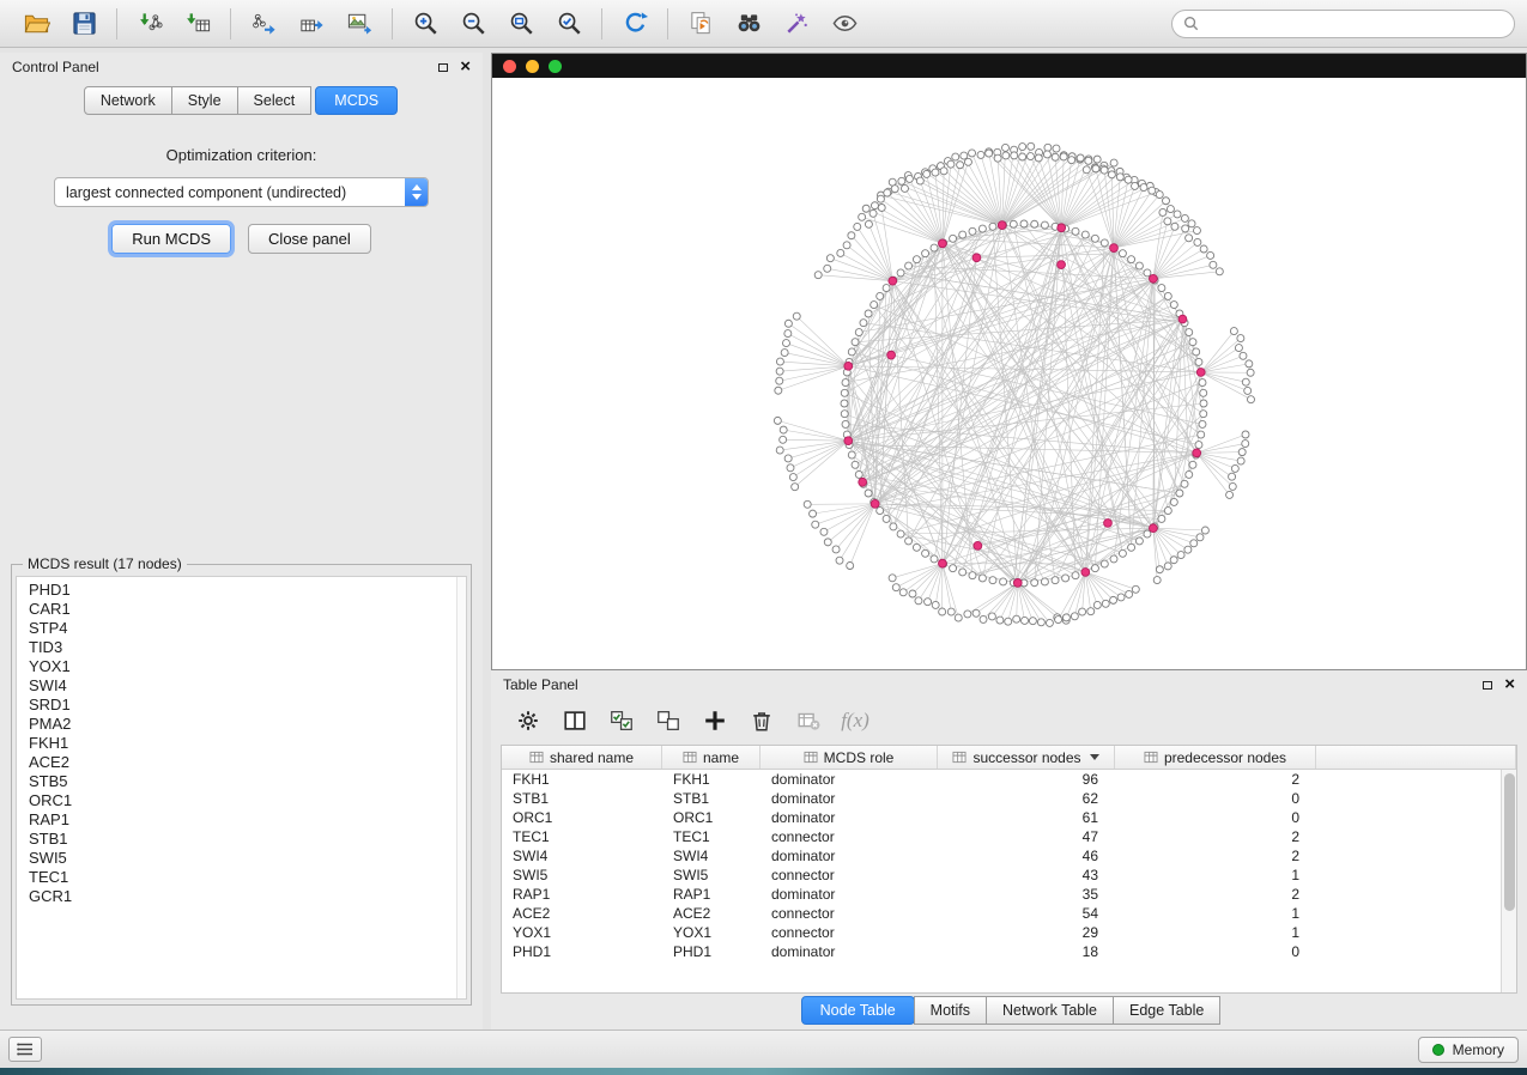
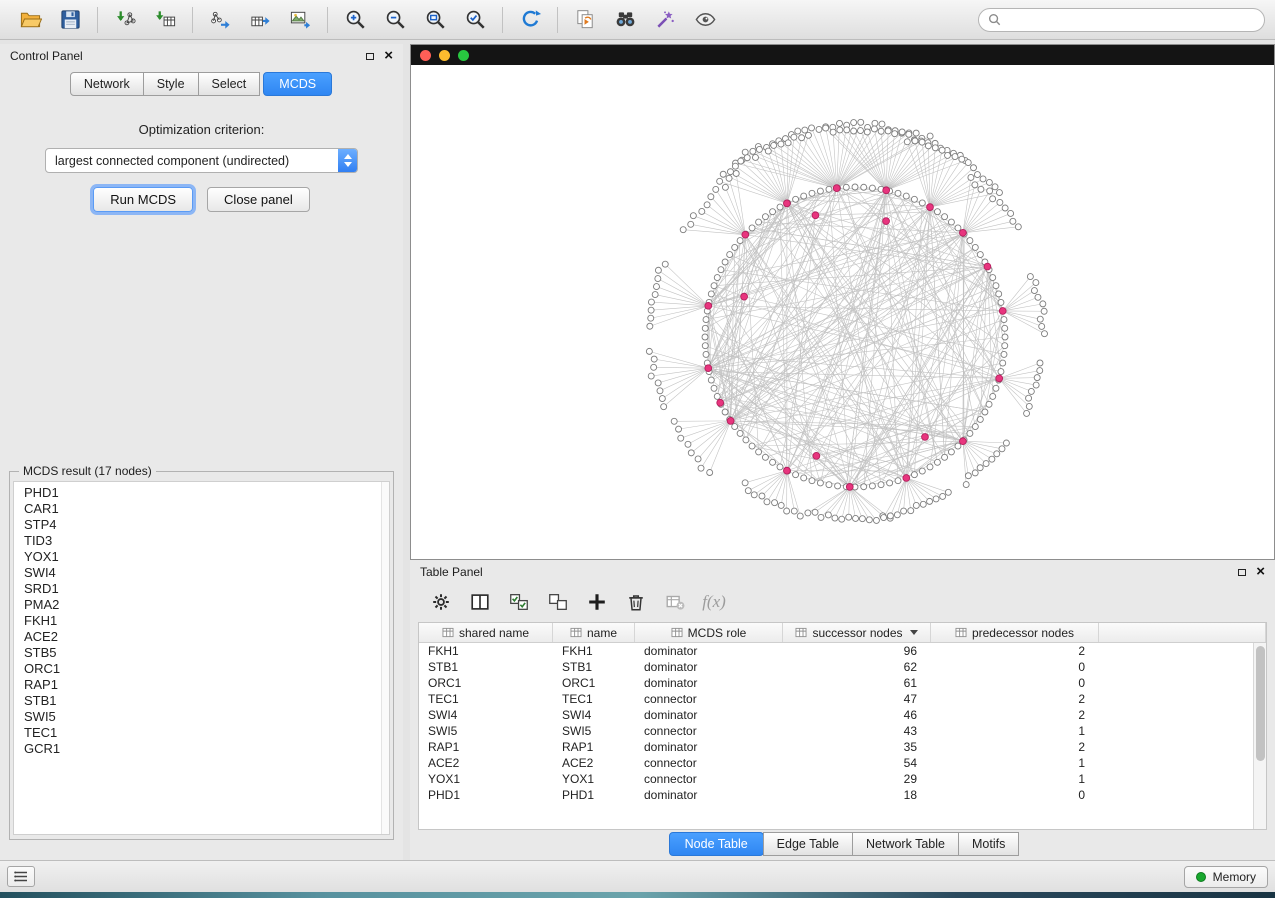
  Control Panel
  ×
  Network
  Style
  Select
  MCDS
  Optimization criterion:
  largest connected component (undirected)
  Run MCDS
  Close panel
  MCDS result (17 nodes)
  PHD1
  CAR1
  STP4
  TID3
  YOX1
  SWI4
  SRD1
  PMA2
  FKH1
  ACE2
  STB5
  ORC1
  RAP1
  STB1
  SWI5
  TEC1
  GCR1
  Table Panel
  ×
  f(x)
  shared name
  name
  MCDS role
  successor nodes
  predecessor nodes
  FKH1
  FKH1
  dominator
  96
  2
  STB1
  STB1
  dominator
  62
  0
  ORC1
  ORC1
  dominator
  61
  0
  TEC1
  TEC1
  connector
  47
  2
  SWI4
  SWI4
  dominator
  46
  2
  SWI5
  SWI5
  connector
  43
  1
  RAP1
  RAP1
  dominator
  35
  2
  ACE2
  ACE2
  connector
  54
  1
  YOX1
  YOX1
  connector
  29
  1
  PHD1
  PHD1
  dominator
  18
  0
  Node Table
- Motifs
+ Edge Table
  Network Table
- Edge Table
+ Motifs
  Memory
